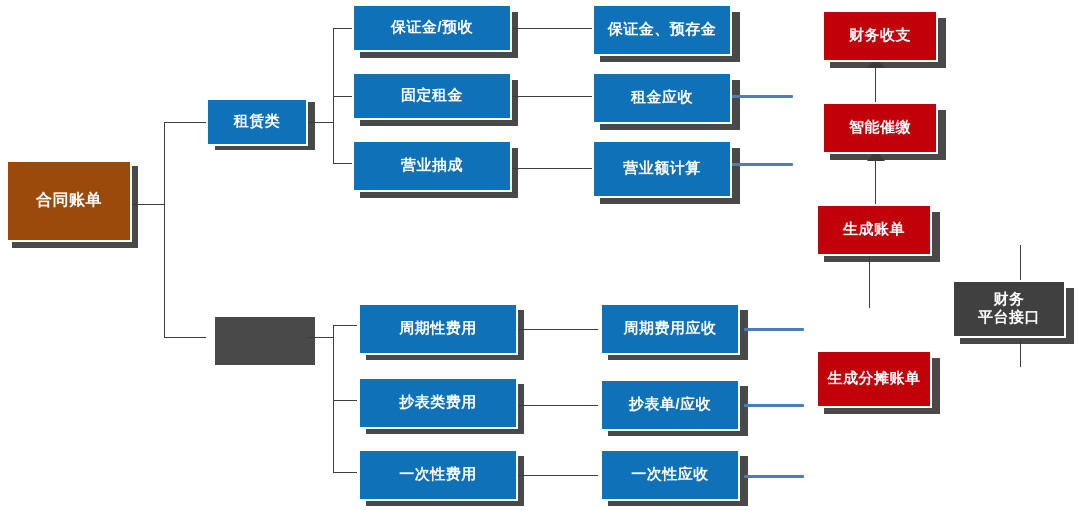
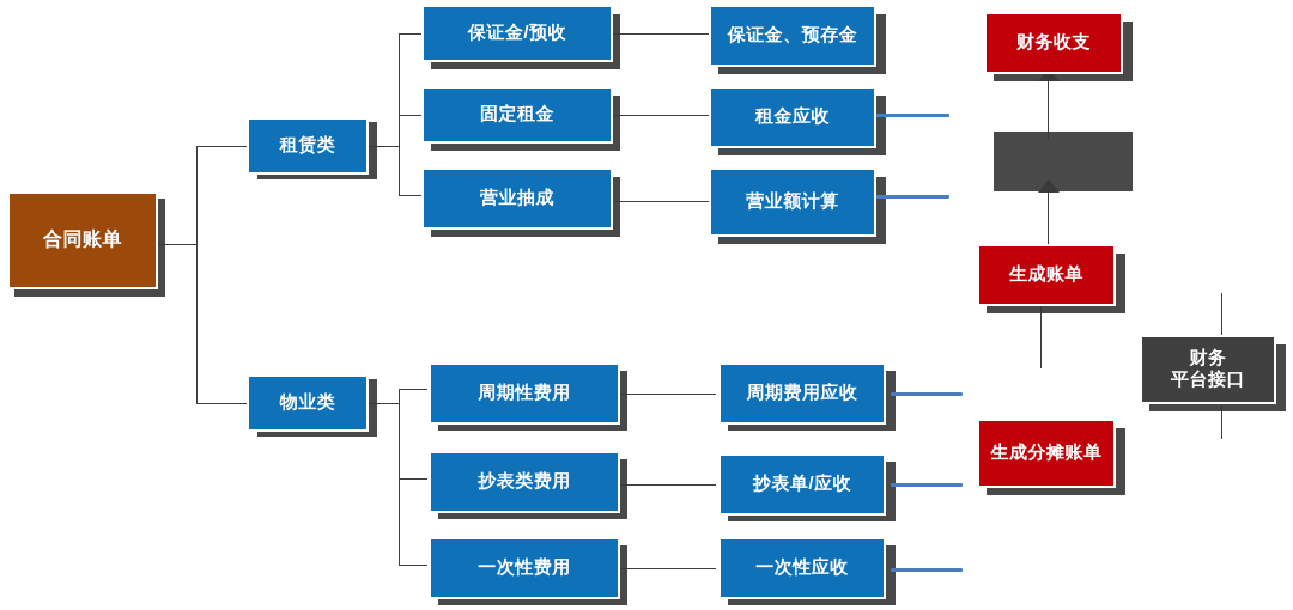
  合同账单
  租赁类
+ 物业类
  保证金/预收
  固定租金
  营业抽成
  周期性费用
  抄表类费用
  一次性费用
  保证金、预存金
  租金应收
  营业额计算
  周期费用应收
  抄表单/应收
  一次性应收
  财务收支
- 智能催缴
  生成账单
  生成分摊账单
  财务
  平台接口
